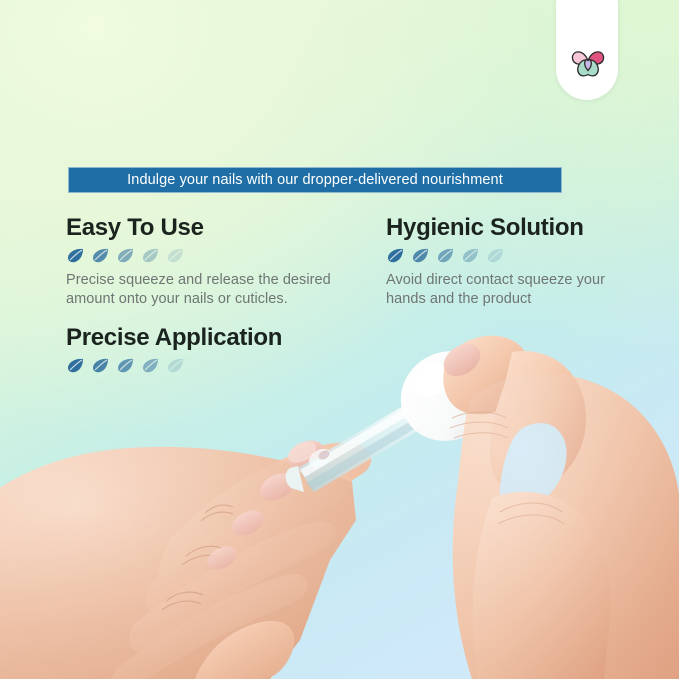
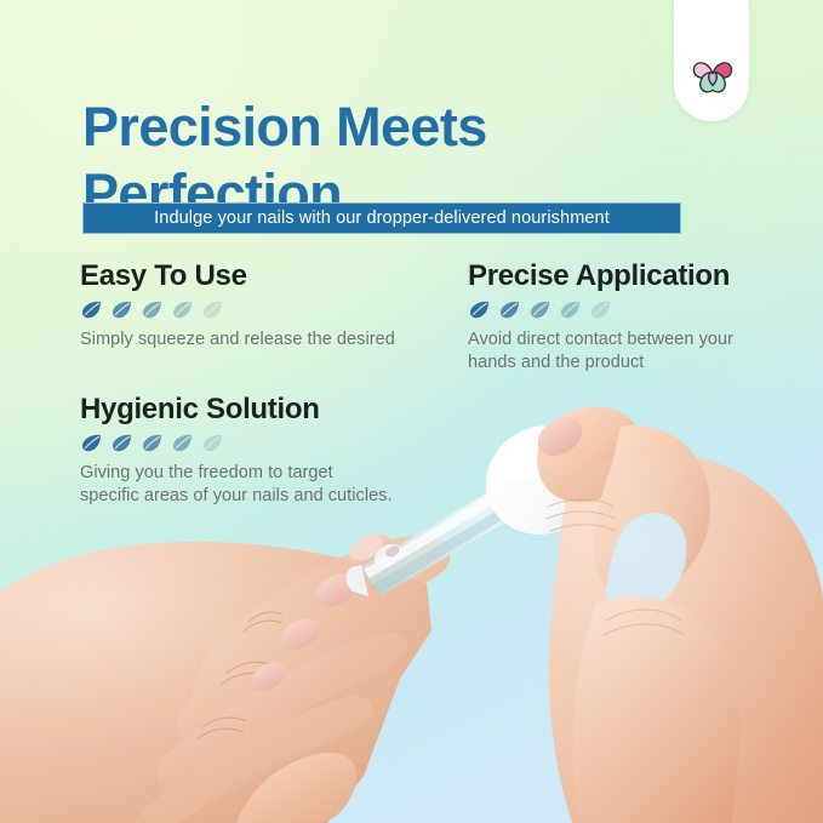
+ Precision Meets
+ Perfection
  Indulge your nails with our dropper-delivered nourishment
  Easy To Use
- Precise squeeze and release the desired
+ Simply squeeze and release the desired
- amount onto your nails or cuticles.
- Precise Application
+ Hygienic Solution
+ Giving you the freedom to target
+ specific areas of your nails and cuticles.
- Hygienic Solution
+ Precise Application
- Avoid direct contact squeeze your
+ Avoid direct contact between your
  hands and the product
